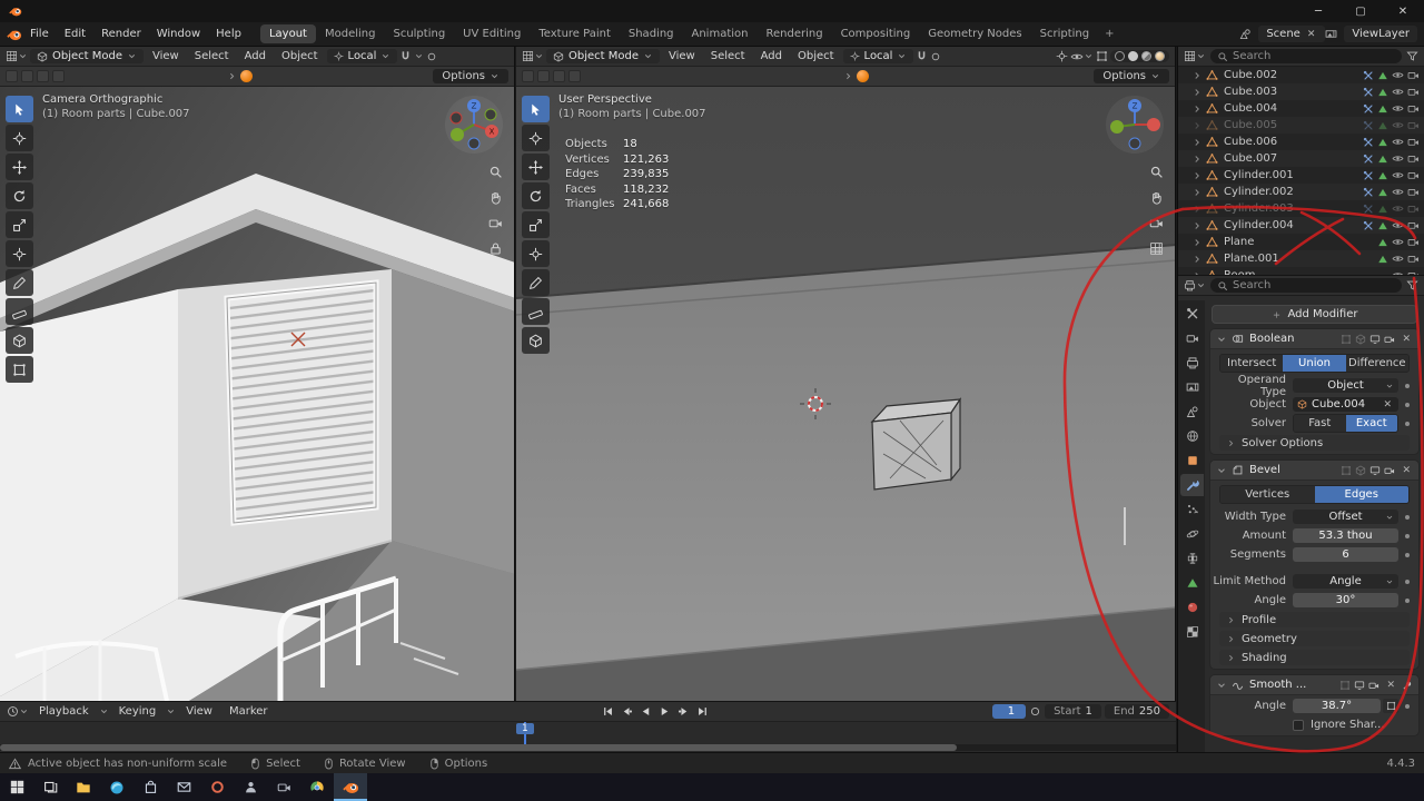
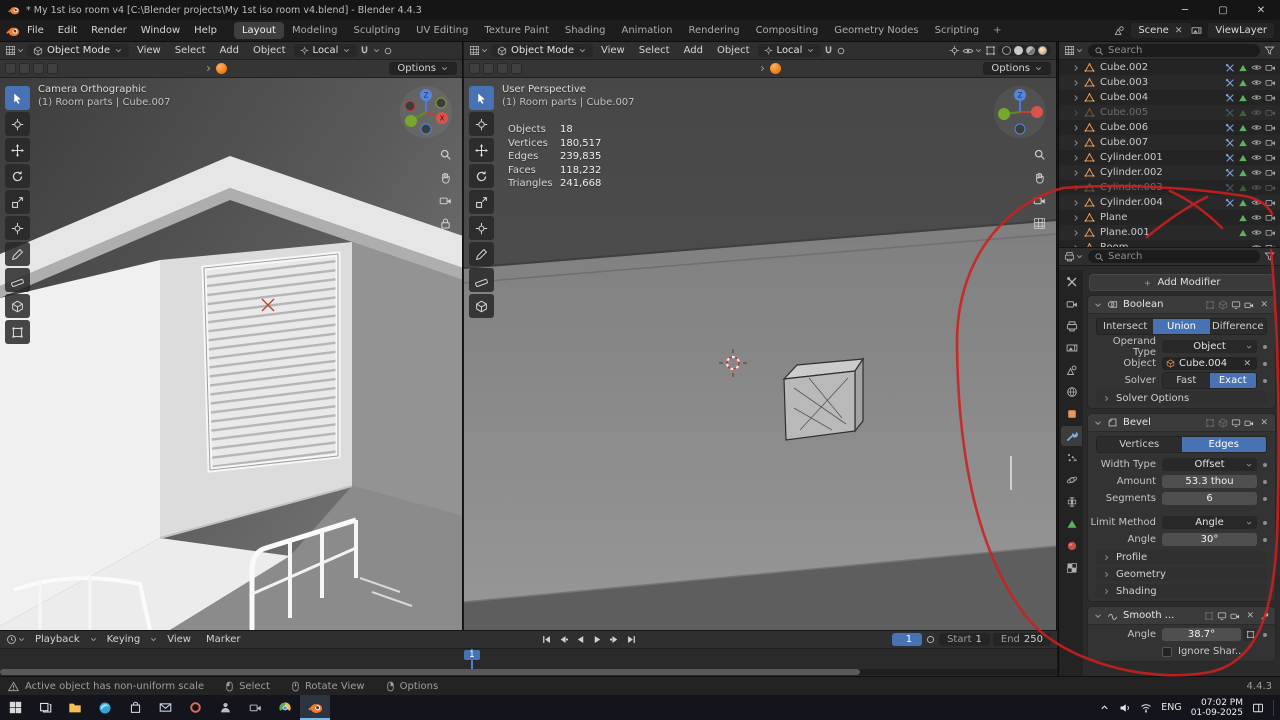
+ * My 1st iso room v4 [C:\Blender projects\My 1st iso room v4.blend] - Blender 4.4.3
  ─
  ▢
  ✕
  File
  Edit
  Render
  Window
  Help
  Layout
  Modeling
  Sculpting
  UV Editing
  Texture Paint
  Shading
  Animation
  Rendering
  Compositing
  Geometry Nodes
  Scripting
  +
  Scene
  ✕
  ViewLayer
  Object Mode
  View
  Select
  Add
  Object
  Local
  Options
  Camera Orthographic
  (1) Room parts | Cube.007
  Z
  X
  Object Mode
  View
  Select
  Add
  Object
  Local
  Options
  User Perspective
  (1) Room parts | Cube.007
  Objects
  18
  Vertices
- 121,263
+ 180,517
  Edges
  239,835
  Faces
  118,232
  Triangles
  241,668
  Z
  Search
  Cube.002
  Cube.003
  Cube.004
  Cube.005
  Cube.006
  Cube.007
  Cylinder.001
  Cylinder.002
  Cylinder.003
  Cylinder.004
  Plane
  Plane.001
  Search
  ＋
  Add Modifier
  Boolean
  ✕
  Intersect
  Union
  Difference
  Operand Type
  Object
  Object
  Cube.004
  ✕
  Solver
  Fast
  Exact
  Solver Options
  Bevel
  ✕
  Vertices
  Edges
  Width Type
  Offset
  Amount
  53.3 thou
  Segments
  6
  Limit Method
  Angle
  Angle
  30°
  Profile
  Geometry
  Shading
  Smooth ...
  ✕
  Angle
  38.7°
  Ignore Shar...
  Playback
  Keying
  View
  Marker
  1
  Start
  1
  End
  250
  1
  Active object has non-uniform scale
  Select
  Rotate View
  Options
  4.4.3
+ ENG
+ 07:02 PM
+ 01-09-2025
